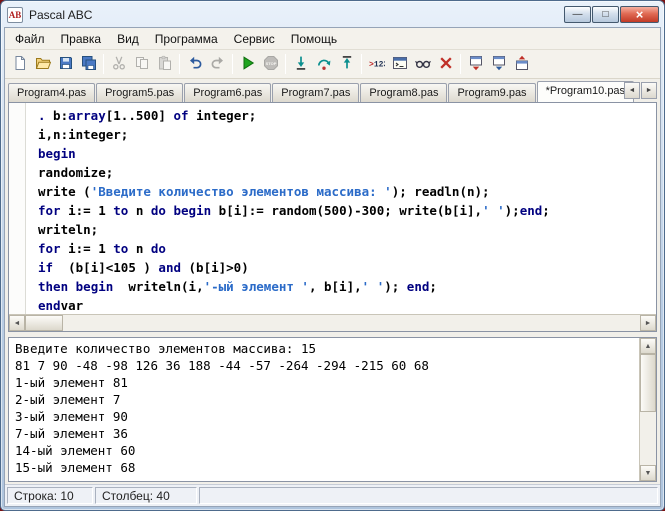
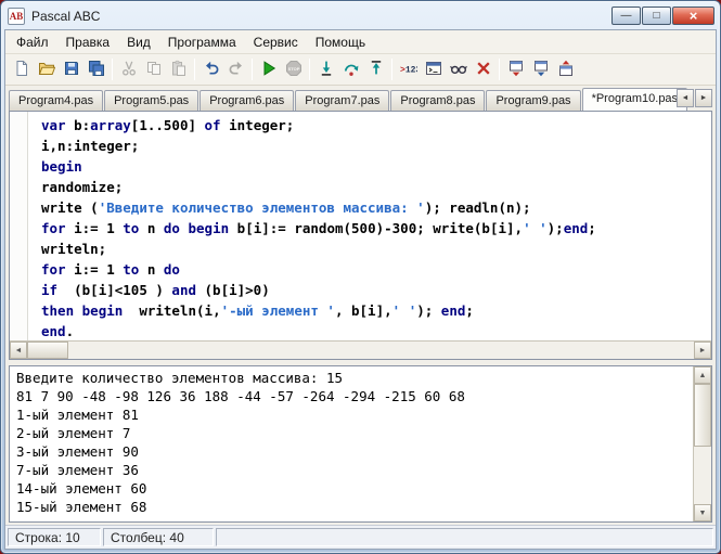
  AB
  Pascal ABC
  —
  □
  ×
  Файл
  Правка
  Вид
  Программа
  Сервис
  Помощь
  >12
  Program4.pas
  Program5.pas
  Program6.pas
  Program7.pas
  Program8.pas
  Program9.pas
  *Program10.pas
- . b:array[1..500] of integer;
+ var b:array[1..500] of integer;
  i,n:integer;
  begin
  randomize;
  write ('Введите количество элементов массива: '); readln(n);
  for i:= 1 to n do begin b[i]:= random(500)-300; write(b[i],' ');end;
  writeln;
  for i:= 1 to n do
  if (b[i]<105 ) and (b[i]>0)
  then begin writeln(i,'-ый элемент ', b[i],' '); end;
- endvar
+ end.
  Введите количество элементов массива: 15
  81 7 90 -48 -98 126 36 188 -44 -57 -264 -294 -215 60 68
  1-ый элемент 81
  2-ый элемент 7
  3-ый элемент 90
  7-ый элемент 36
  14-ый элемент 60
  15-ый элемент 68
  Строка: 10
  Столбец: 40
